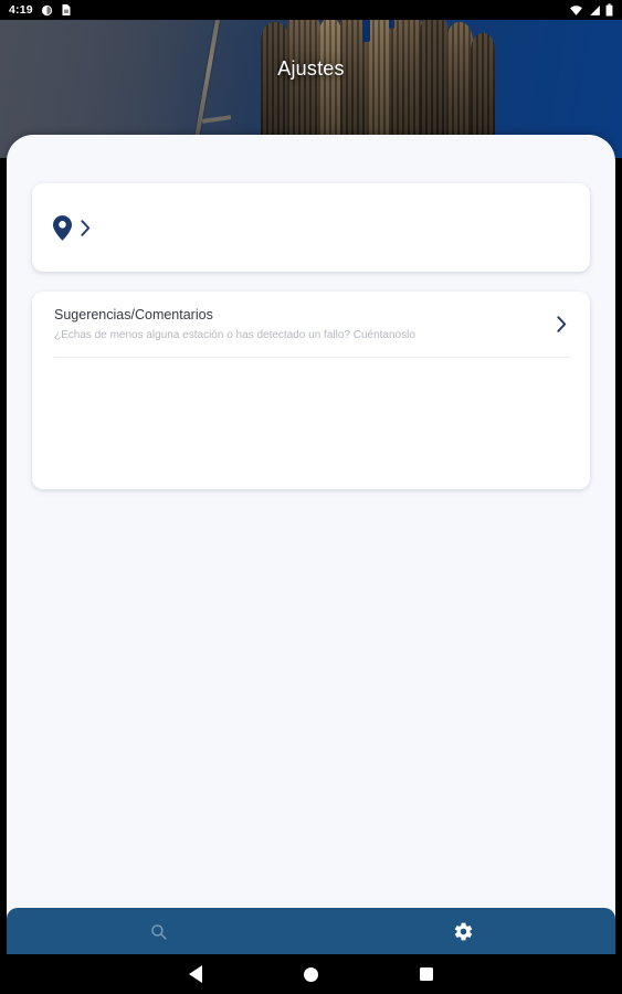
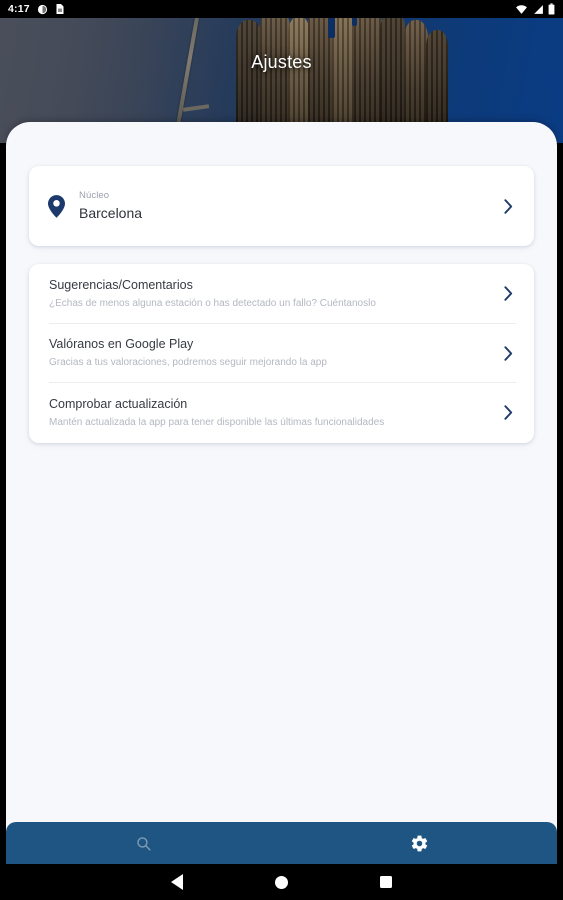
- 4:19
+ 4:17
  Ajustes
+ Núcleo
+ Barcelona
  Sugerencias/Comentarios
  ¿Echas de menos alguna estación o has detectado un fallo? Cuéntanoslo
+ Valóranos en Google Play
+ Gracias a tus valoraciones, podremos seguir mejorando la app
+ Comprobar actualización
+ Mantén actualizada la app para tener disponible las últimas funcionalidades
